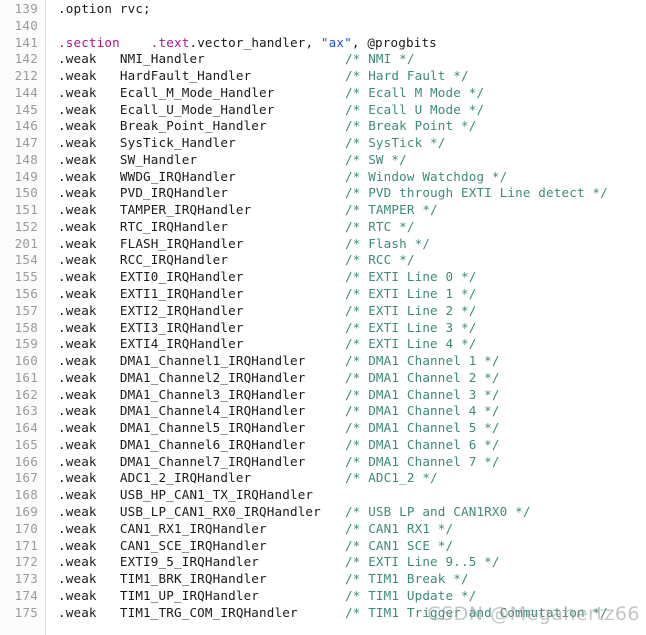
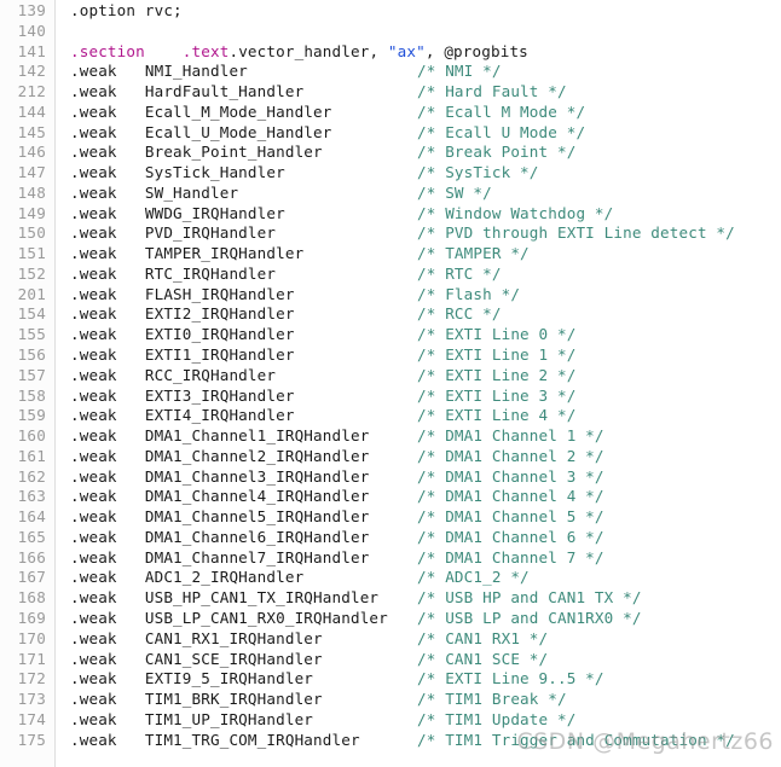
  139
  .option rvc;
  140
  141
  .section .text.vector_handler, "ax", @progbits
  142
  .weak NMI_Handler
  /* NMI */
  212
  .weak HardFault_Handler
  /* Hard Fault */
  144
  .weak Ecall_M_Mode_Handler
  /* Ecall M Mode */
  145
  .weak Ecall_U_Mode_Handler
  /* Ecall U Mode */
  146
  .weak Break_Point_Handler
  /* Break Point */
  147
  .weak SysTick_Handler
  /* SysTick */
  148
  .weak SW_Handler
  /* SW */
  149
  .weak WWDG_IRQHandler
  /* Window Watchdog */
  150
  .weak PVD_IRQHandler
  /* PVD through EXTI Line detect */
  151
  .weak TAMPER_IRQHandler
  /* TAMPER */
  152
  .weak RTC_IRQHandler
  /* RTC */
  201
  .weak FLASH_IRQHandler
  /* Flash */
  154
- .weak RCC_IRQHandler
+ .weak EXTI2_IRQHandler
  /* RCC */
  155
  .weak EXTI0_IRQHandler
  /* EXTI Line 0 */
  156
  .weak EXTI1_IRQHandler
  /* EXTI Line 1 */
  157
- .weak EXTI2_IRQHandler
+ .weak RCC_IRQHandler
  /* EXTI Line 2 */
  158
  .weak EXTI3_IRQHandler
  /* EXTI Line 3 */
  159
  .weak EXTI4_IRQHandler
  /* EXTI Line 4 */
  160
  .weak DMA1_Channel1_IRQHandler
  /* DMA1 Channel 1 */
  161
  .weak DMA1_Channel2_IRQHandler
  /* DMA1 Channel 2 */
  162
  .weak DMA1_Channel3_IRQHandler
  /* DMA1 Channel 3 */
  163
  .weak DMA1_Channel4_IRQHandler
  /* DMA1 Channel 4 */
  164
  .weak DMA1_Channel5_IRQHandler
  /* DMA1 Channel 5 */
  165
  .weak DMA1_Channel6_IRQHandler
  /* DMA1 Channel 6 */
  166
  .weak DMA1_Channel7_IRQHandler
  /* DMA1 Channel 7 */
  167
  .weak ADC1_2_IRQHandler
  /* ADC1_2 */
  168
  .weak USB_HP_CAN1_TX_IRQHandler
+ /* USB HP and CAN1 TX */
  169
  .weak USB_LP_CAN1_RX0_IRQHandler
  /* USB LP and CAN1RX0 */
  170
  .weak CAN1_RX1_IRQHandler
  /* CAN1 RX1 */
  171
  .weak CAN1_SCE_IRQHandler
  /* CAN1 SCE */
  172
  .weak EXTI9_5_IRQHandler
  /* EXTI Line 9..5 */
  173
  .weak TIM1_BRK_IRQHandler
  /* TIM1 Break */
  174
  .weak TIM1_UP_IRQHandler
  /* TIM1 Update */
  175
  .weak TIM1_TRG_COM_IRQHandler
  /* TIM1 Trigger and Commutation */
  CSDN @Megahertz66
